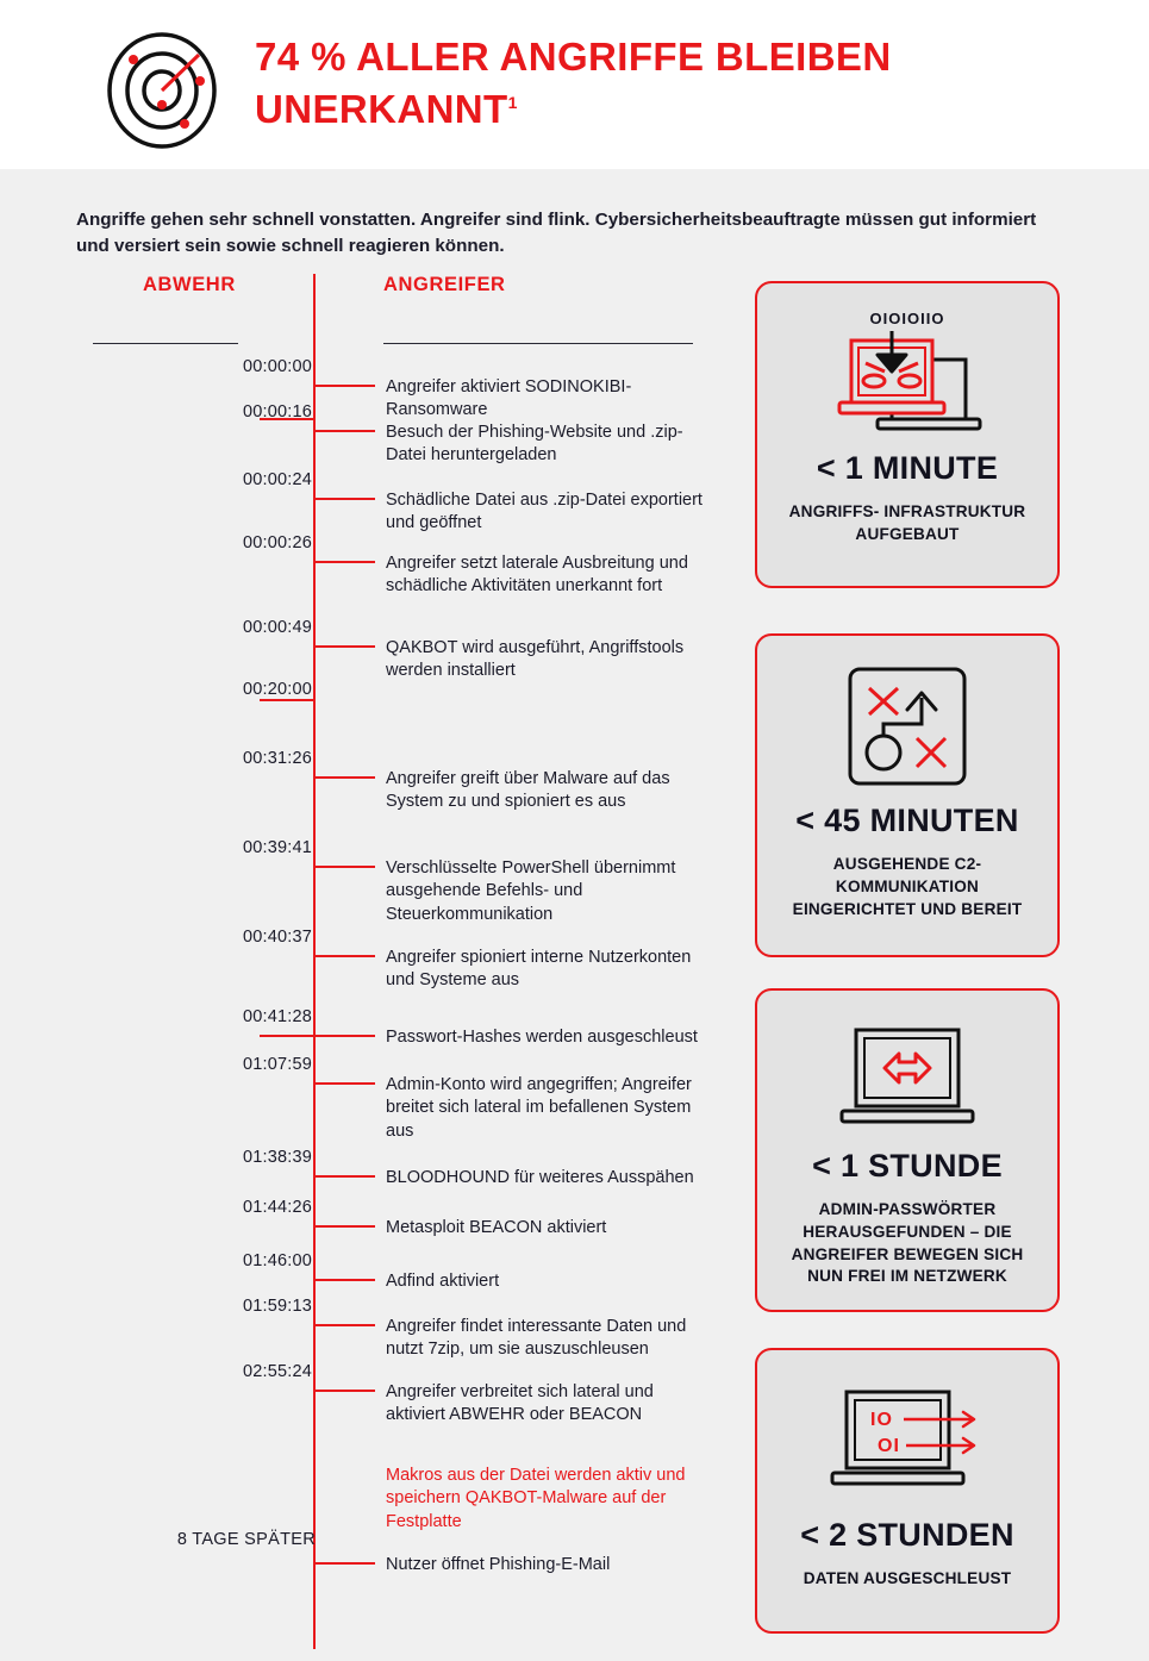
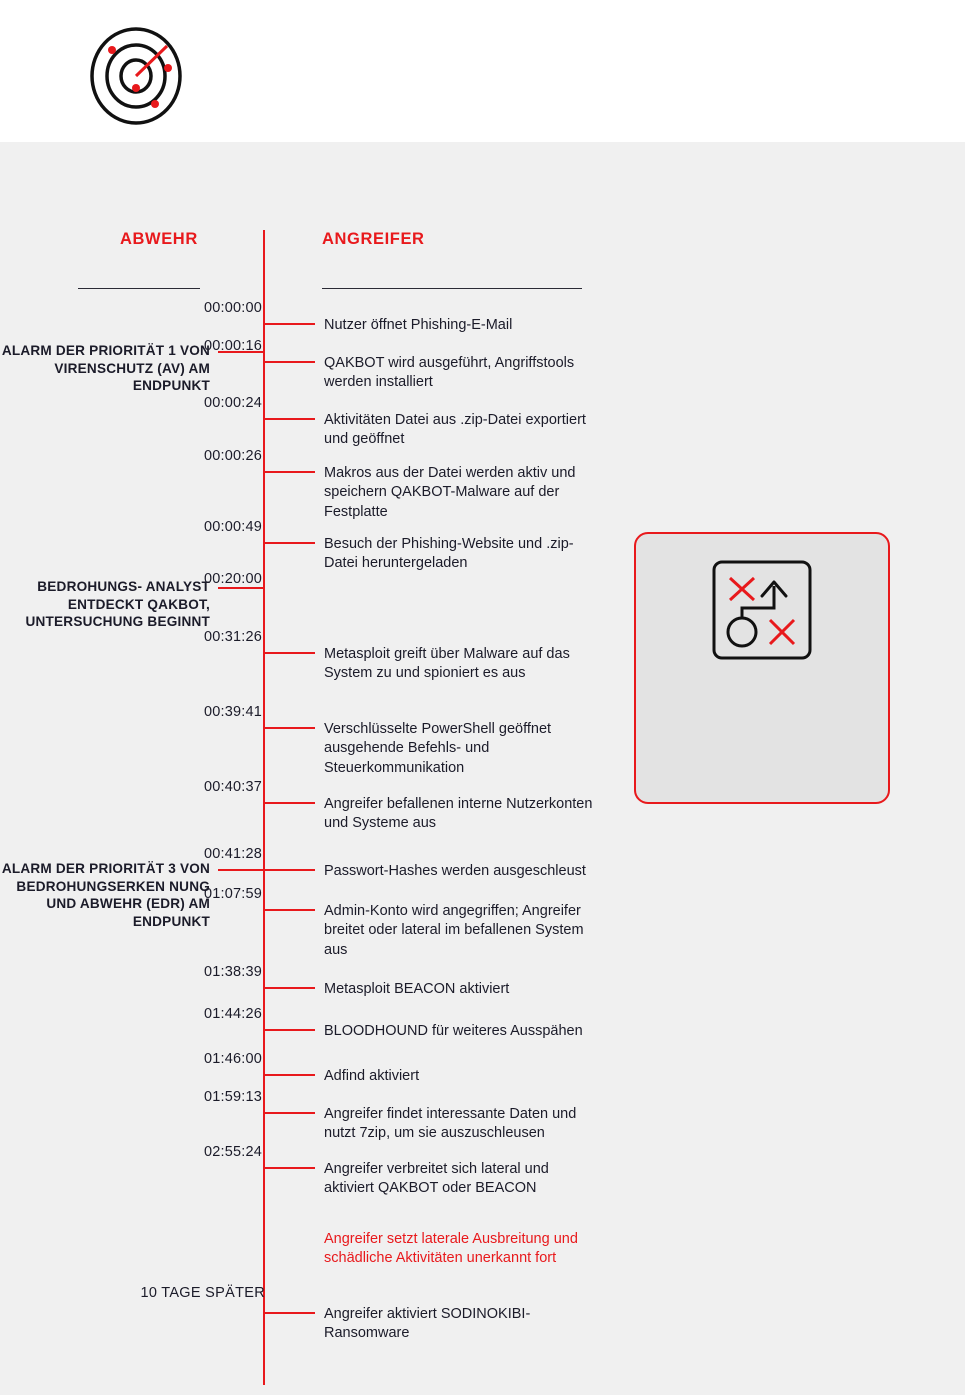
- 74 % ALLER ANGRIFFE BLEIBEN UNERKANNT1
- Angriffe gehen sehr schnell vonstatten. Angreifer sind flink. Cybersicherheitsbeauftragte müssen gut informiert und versiert sein sowie schnell reagieren können.
  ABWEHR
  ANGREIFER
+ ALARM DER PRIORITÄT 1 VON VIRENSCHUTZ (AV) AM ENDPUNKT
+ BEDROHUNGS- ANALYST ENTDECKT QAKBOT, UNTERSUCHUNG BEGINNT
+ ALARM DER PRIORITÄT 3 VON BEDROHUNGSERKEN NUNG UND ABWEHR (EDR) AM ENDPUNKT
- 8 TAGE SPÄTER
+ 10 TAGE SPÄTER
  00:00:00
- Angreifer aktiviert SODINOKIBI-Ransomware
+ Nutzer öffnet Phishing-E-Mail
  00:00:16
- Besuch der Phishing-Website und .zip-Datei heruntergeladen
+ QAKBOT wird ausgeführt, Angriffstools werden installiert
  00:00:24
- Schädliche Datei aus .zip-Datei exportiert und geöffnet
+ Aktivitäten Datei aus .zip-Datei exportiert und geöffnet
  00:00:26
- Angreifer setzt laterale Ausbreitung und schädliche Aktivitäten unerkannt fort
+ Makros aus der Datei werden aktiv und speichern QAKBOT-Malware auf der Festplatte
  00:00:49
- QAKBOT wird ausgeführt, Angriffstools werden installiert
+ Besuch der Phishing-Website und .zip-Datei heruntergeladen
  00:20:00
  00:31:26
- Angreifer greift über Malware auf das System zu und spioniert es aus
+ Metasploit greift über Malware auf das System zu und spioniert es aus
  00:39:41
- Verschlüsselte PowerShell übernimmt ausgehende Befehls- und Steuerkommunikation
+ Verschlüsselte PowerShell geöffnet ausgehende Befehls- und Steuerkommunikation
  00:40:37
- Angreifer spioniert interne Nutzerkonten und Systeme aus
+ Angreifer befallenen interne Nutzerkonten und Systeme aus
  00:41:28
  Passwort-Hashes werden ausgeschleust
  01:07:59
- Admin-Konto wird angegriffen; Angreifer breitet sich lateral im befallenen System aus
+ Admin-Konto wird angegriffen; Angreifer breitet oder lateral im befallenen System aus
  01:38:39
- BLOODHOUND für weiteres Ausspähen
+ Metasploit BEACON aktiviert
  01:44:26
- Metasploit BEACON aktiviert
+ BLOODHOUND für weiteres Ausspähen
  01:46:00
  Adfind aktiviert
  01:59:13
  Angreifer findet interessante Daten und nutzt 7zip, um sie auszuschleusen
  02:55:24
- Angreifer verbreitet sich lateral und aktiviert ABWEHR oder BEACON
+ Angreifer verbreitet sich lateral und aktiviert QAKBOT oder BEACON
- Makros aus der Datei werden aktiv und speichern QAKBOT-Malware auf der Festplatte
+ Angreifer setzt laterale Ausbreitung und schädliche Aktivitäten unerkannt fort
- Nutzer öffnet Phishing-E-Mail
+ Angreifer aktiviert SODINOKIBI-Ransomware
- OIOIOIIO
- < 1 MINUTE
- ANGRIFFS- INFRASTRUKTUR AUFGEBAUT
- < 45 MINUTEN
- AUSGEHENDE C2-KOMMUNIKATION EINGERICHTET UND BEREIT
- < 1 STUNDE
- ADMIN-PASSWÖRTER HERAUSGEFUNDEN – DIE ANGREIFER BEWEGEN SICH NUN FREI IM NETZWERK
- IO
- OI
- < 2 STUNDEN
- DATEN AUSGESCHLEUST
